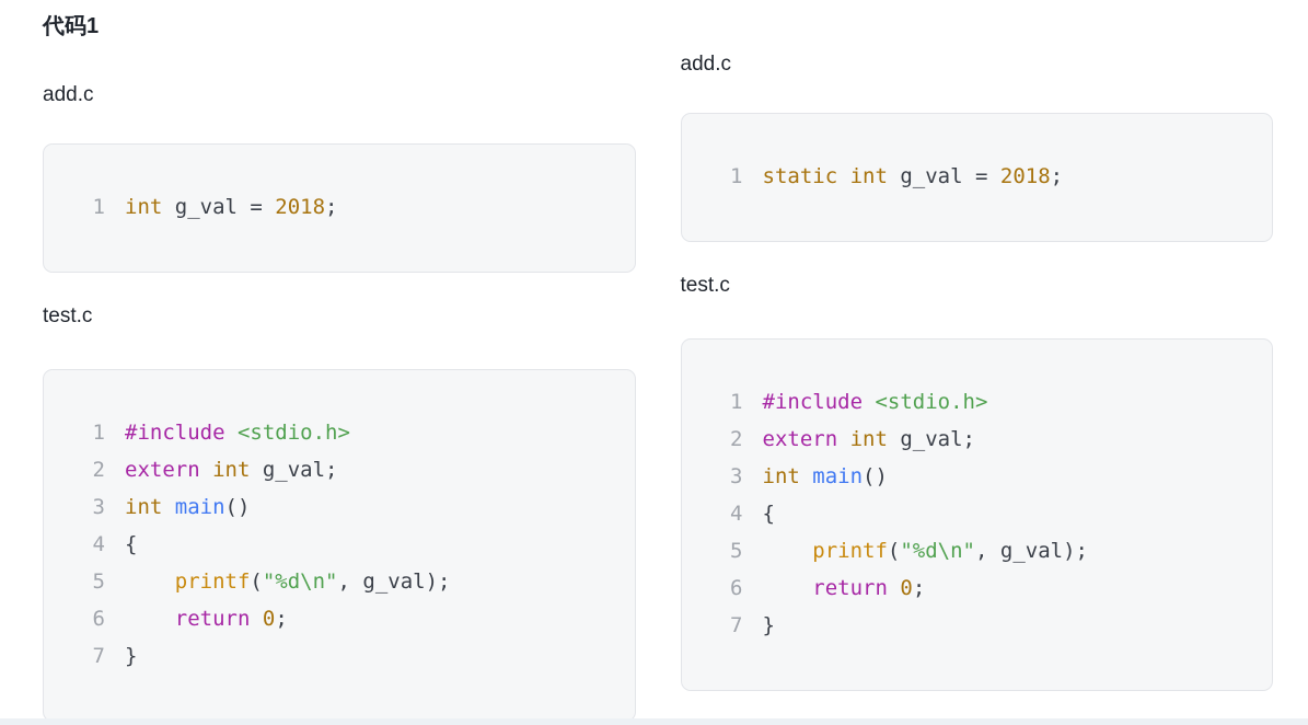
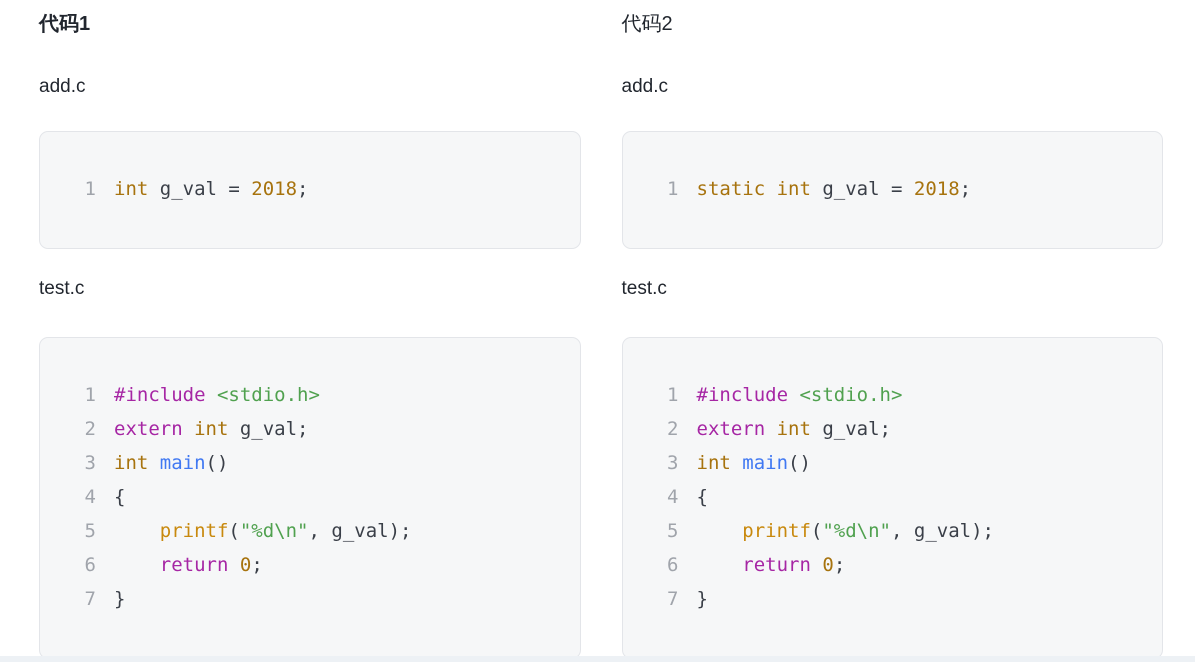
  代码1
  add.c
  1 int g_val = 2018;
  test.c
  1 #include <stdio.h>
  2 extern int g_val;
  3 int main()
  4 {
  5 printf("%d\n", g_val);
  6 return 0;
  7 }
+ 代码2
  add.c
  1 static int g_val = 2018;
  test.c
  1 #include <stdio.h>
  2 extern int g_val;
  3 int main()
  4 {
  5 printf("%d\n", g_val);
  6 return 0;
  7 }
